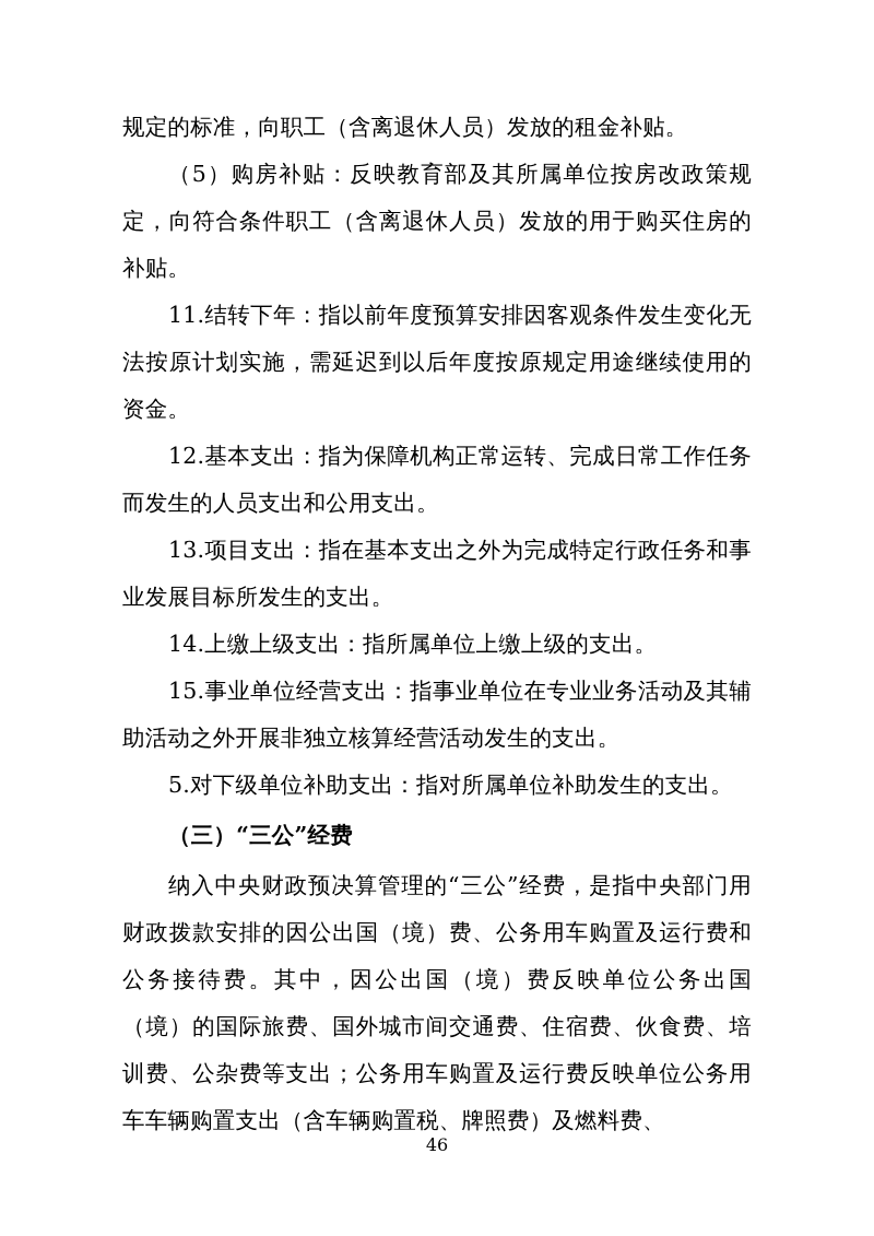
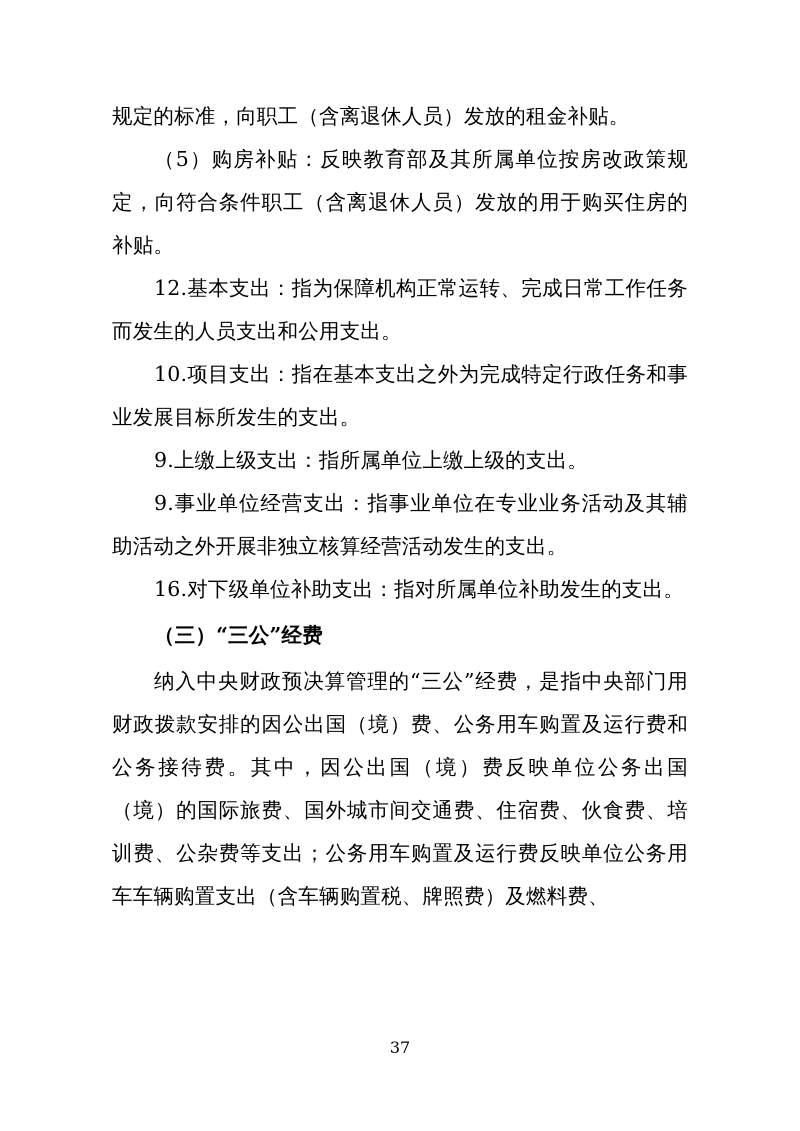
  规定的标准，向职工（含离退休人员）发放的租金补贴。
  （5）购房补贴：反映教育部及其所属单位按房改政策规定，向符合条件职工（含离退休人员）发放的用于购买住房的补贴。
- 11.结转下年：指以前年度预算安排因客观条件发生变化无法按原计划实施，需延迟到以后年度按原规定用途继续使用的资金。
  12.基本支出：指为保障机构正常运转、完成日常工作任务而发生的人员支出和公用支出。
- 13.项目支出：指在基本支出之外为完成特定行政任务和事业发展目标所发生的支出。
+ 10.项目支出：指在基本支出之外为完成特定行政任务和事业发展目标所发生的支出。
- 14.上缴上级支出：指所属单位上缴上级的支出。
+ 9.上缴上级支出：指所属单位上缴上级的支出。
- 15.事业单位经营支出：指事业单位在专业业务活动及其辅助活动之外开展非独立核算经营活动发生的支出。
+ 9.事业单位经营支出：指事业单位在专业业务活动及其辅助活动之外开展非独立核算经营活动发生的支出。
- 5.对下级单位补助支出：指对所属单位补助发生的支出。
+ 16.对下级单位补助支出：指对所属单位补助发生的支出。
  （三）“三公”经费
  纳入中央财政预决算管理的“三公”经费，是指中央部门用财政拨款安排的因公出国（境）费、公务用车购置及运行费和公务接待费。其中，因公出国（境）费反映单位公务出国（境）的国际旅费、国外城市间交通费、住宿费、伙食费、培训费、公杂费等支出；公务用车购置及运行费反映单位公务用车车辆购置支出（含车辆购置税、牌照费）及燃料费、
- 46
+ 37
